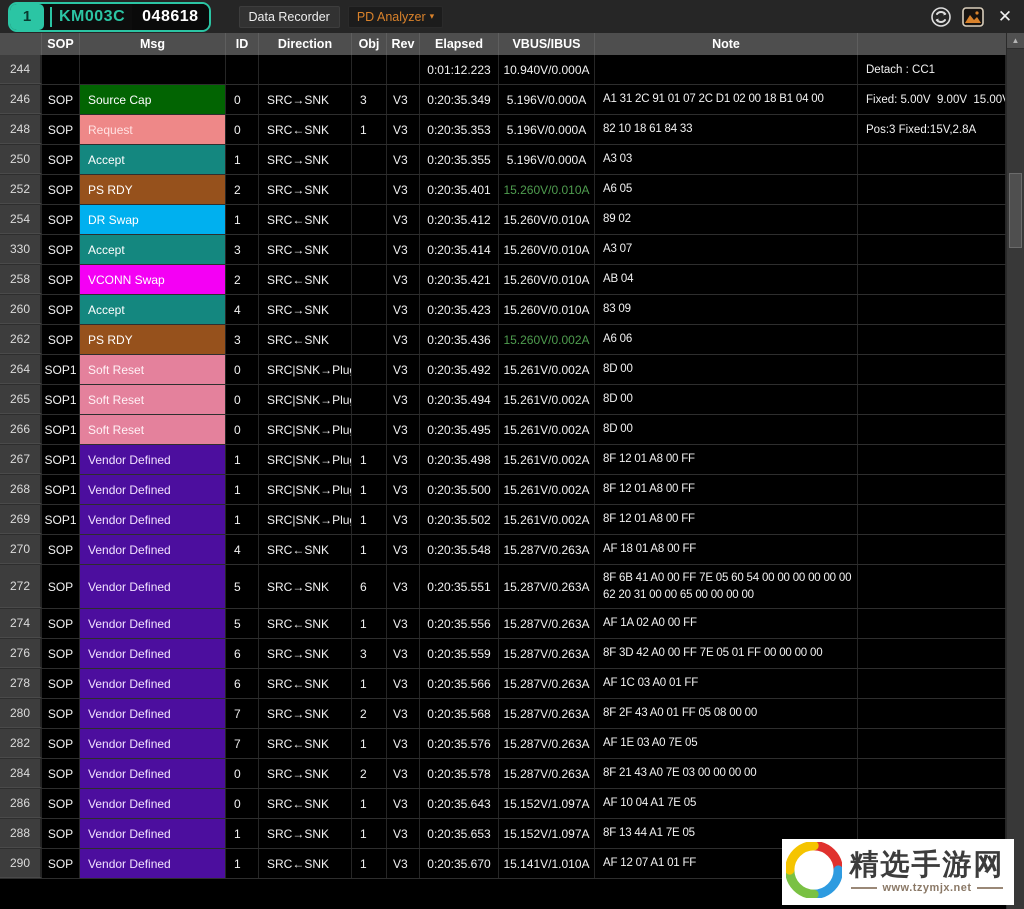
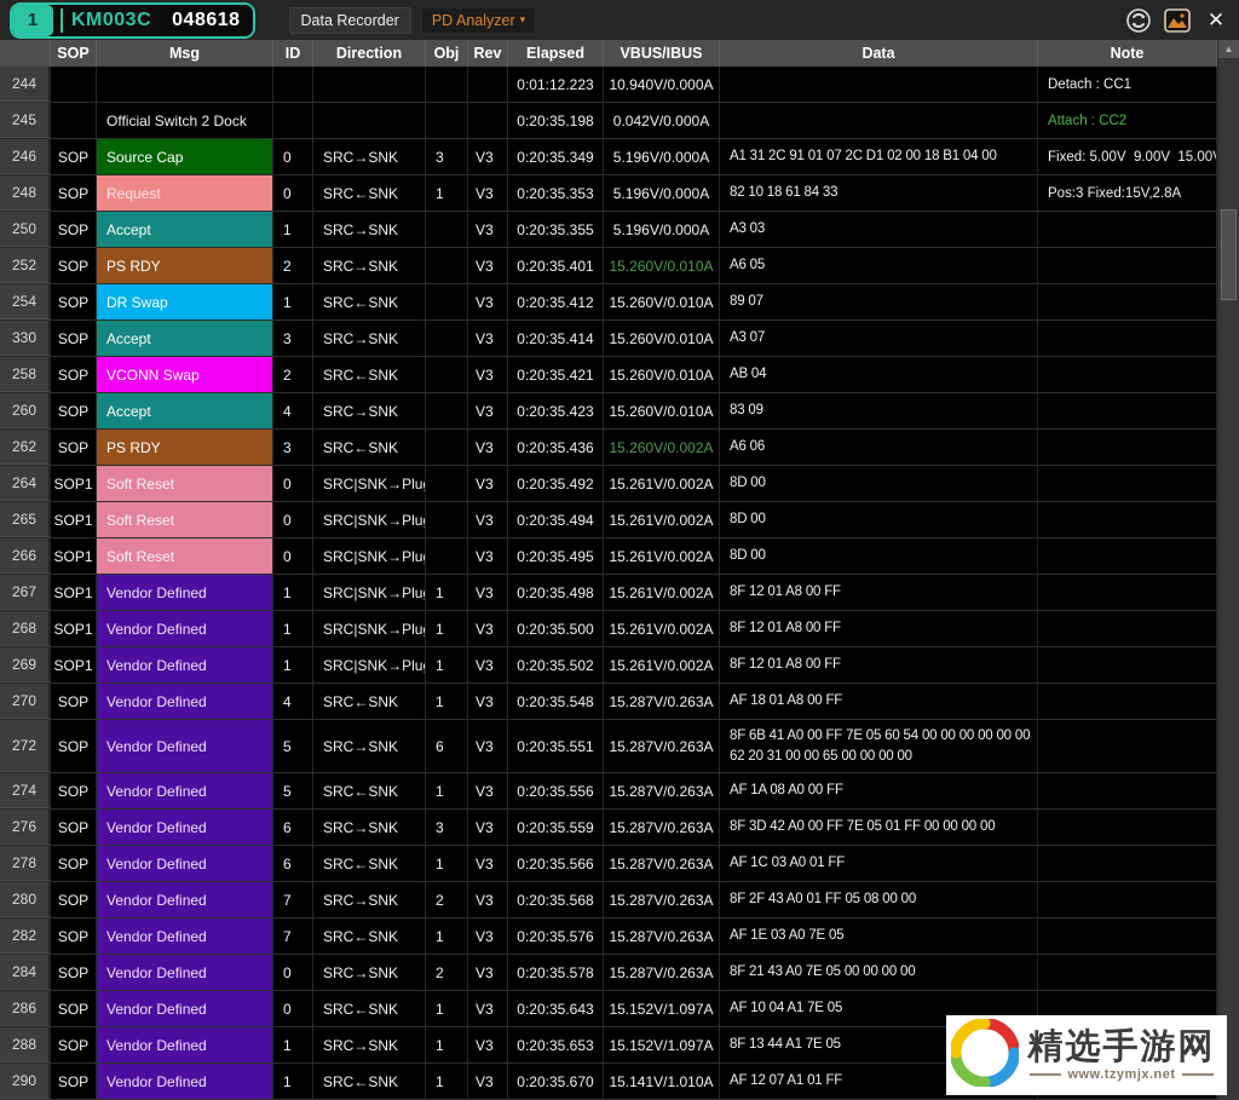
  1
  KM003C
  048618
  Data Recorder
  PD Analyzer
  ▾
  ✕
  SOP
  Msg
  ID
  Direction
  Obj
  Rev
  Elapsed
  VBUS/IBUS
+ Data
  Note
  244
  0:01:12.223
  10.940V/0.000A
  Detach : CC1
+ 245
+ Official Switch 2 Dock
+ 0:20:35.198
+ 0.042V/0.000A
+ Attach : CC2
  246
  SOP
  Source Cap
  0
  SRC→SNK
  3
  V3
  0:20:35.349
  5.196V/0.000A
  A1 31 2C 91 01 07 2C D1 02 00 18 B1 04 00
  Fixed: 5.00V 9.00V 15.00
  248
  SOP
  Request
  0
  SRC←SNK
  1
  V3
  0:20:35.353
  5.196V/0.000A
  82 10 18 61 84 33
  Pos:3 Fixed:15V,2.8A
  250
  SOP
  Accept
  1
  SRC→SNK
  V3
  0:20:35.355
  5.196V/0.000A
  A3 03
  252
  SOP
  PS RDY
  2
  SRC→SNK
  V3
  0:20:35.401
  15.260V/0.010A
  A6 05
  254
  SOP
  DR Swap
  1
  SRC←SNK
  V3
  0:20:35.412
  15.260V/0.010A
- 89 02
+ 89 07
  330
  SOP
  Accept
  3
  SRC→SNK
  V3
  0:20:35.414
  15.260V/0.010A
  A3 07
  258
  SOP
  VCONN Swap
  2
  SRC←SNK
  V3
  0:20:35.421
  15.260V/0.010A
  AB 04
  260
  SOP
  Accept
  4
  SRC→SNK
  V3
  0:20:35.423
  15.260V/0.010A
  83 09
  262
  SOP
  PS RDY
  3
  SRC←SNK
  V3
  0:20:35.436
  15.260V/0.002A
  A6 06
  264
  SOP1
  Soft Reset
  0
  SRC|SNK→Plu
  V3
  0:20:35.492
  15.261V/0.002A
  8D 00
  265
  SOP1
  Soft Reset
  0
  SRC|SNK→Plu
  V3
  0:20:35.494
  15.261V/0.002A
  8D 00
  266
  SOP1
  Soft Reset
  0
  SRC|SNK→Plu
  V3
  0:20:35.495
  15.261V/0.002A
  8D 00
  267
  SOP1
  Vendor Defined
  1
  SRC|SNK→Plu
  1
  V3
  0:20:35.498
  15.261V/0.002A
  8F 12 01 A8 00 FF
  268
  SOP1
  Vendor Defined
  1
  SRC|SNK→Plu
  1
  V3
  0:20:35.500
  15.261V/0.002A
  8F 12 01 A8 00 FF
  269
  SOP1
  Vendor Defined
  1
  SRC|SNK→Plu
  1
  V3
  0:20:35.502
  15.261V/0.002A
  8F 12 01 A8 00 FF
  270
  SOP
  Vendor Defined
  4
  SRC←SNK
  1
  V3
  0:20:35.548
  15.287V/0.263A
  AF 18 01 A8 00 FF
  272
  SOP
  Vendor Defined
  5
  SRC→SNK
  6
  V3
  0:20:35.551
  15.287V/0.263A
  8F 6B 41 A0 00 FF 7E 05 60 54 00 00 00 00 00 00 62 20 31 00 00 65 00 00 00 00
  274
  SOP
  Vendor Defined
  5
  SRC←SNK
  1
  V3
  0:20:35.556
  15.287V/0.263A
- AF 1A 02 A0 00 FF
+ AF 1A 08 A0 00 FF
  276
  SOP
  Vendor Defined
  6
  SRC→SNK
  3
  V3
  0:20:35.559
  15.287V/0.263A
  8F 3D 42 A0 00 FF 7E 05 01 FF 00 00 00 00
  278
  SOP
  Vendor Defined
  6
  SRC←SNK
  1
  V3
  0:20:35.566
  15.287V/0.263A
  AF 1C 03 A0 01 FF
  280
  SOP
  Vendor Defined
  7
  SRC→SNK
  2
  V3
  0:20:35.568
  15.287V/0.263A
  8F 2F 43 A0 01 FF 05 08 00 00
  282
  SOP
  Vendor Defined
  7
  SRC←SNK
  1
  V3
  0:20:35.576
  15.287V/0.263A
  AF 1E 03 A0 7E 05
  284
  SOP
  Vendor Defined
  0
  SRC→SNK
  2
  V3
  0:20:35.578
  15.287V/0.263A
- 8F 21 43 A0 7E 03 00 00 00 00
+ 8F 21 43 A0 7E 05 00 00 00 00
  286
  SOP
  Vendor Defined
  0
  SRC←SNK
  1
  V3
  0:20:35.643
  15.152V/1.097A
  AF 10 04 A1 7E 05
  288
  SOP
  Vendor Defined
  1
  SRC→SNK
  1
  V3
  0:20:35.653
  15.152V/1.097A
  8F 13 44 A1 7E 05
  290
  SOP
  Vendor Defined
  1
  SRC←SNK
  1
  V3
  0:20:35.670
  15.141V/1.010A
  AF 12 07 A1 01 FF
  ▲
  精选手游网
  www.tzymjx.net
